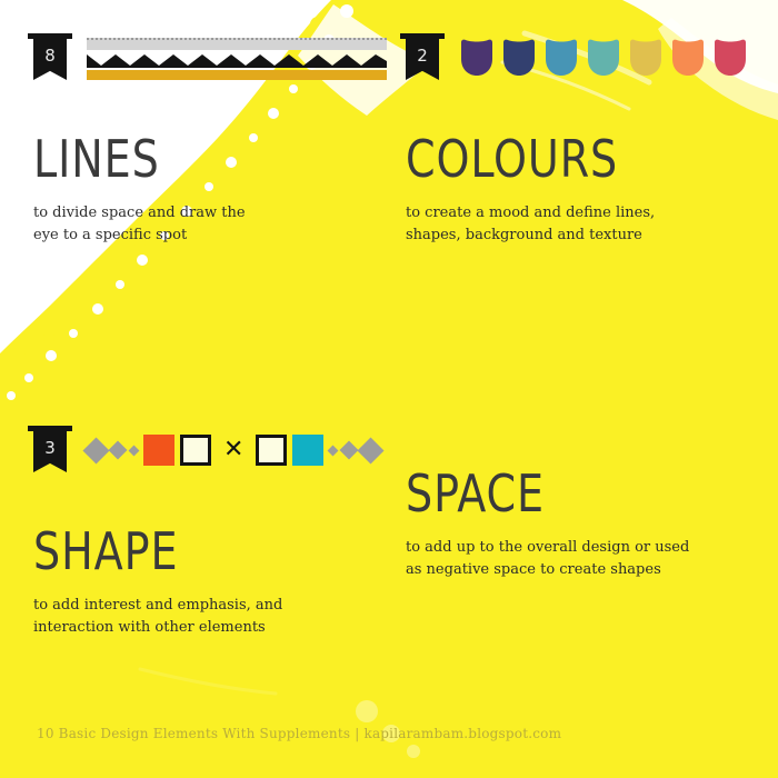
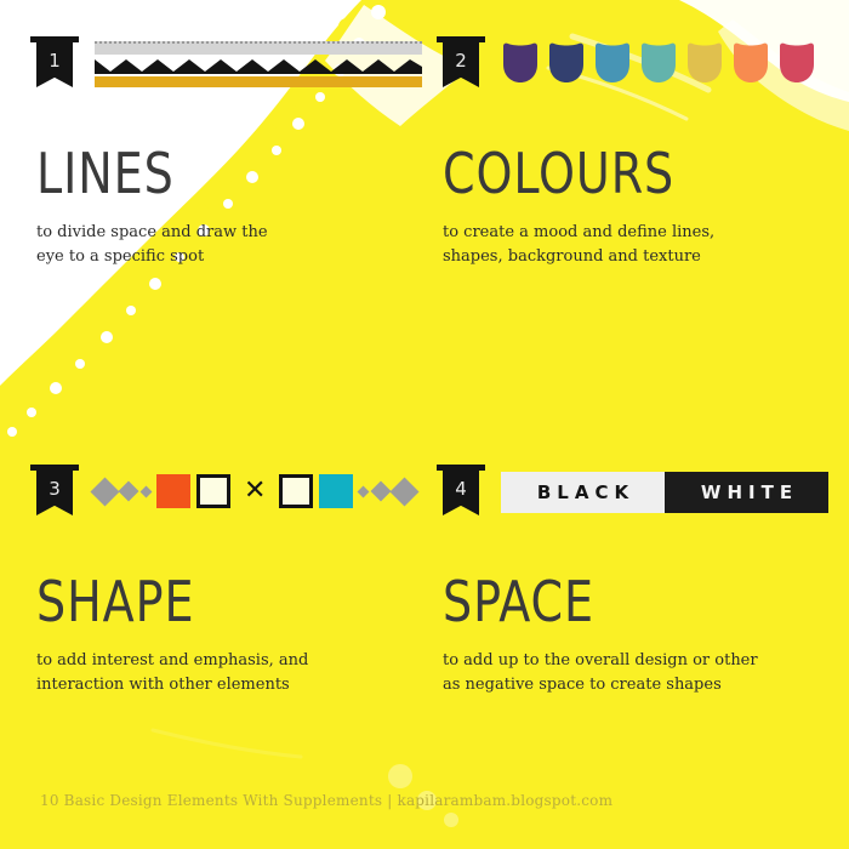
- 8
+ 1
  LINES
  to divide space and draw the
  eye to a specific spot
  2
  COLOURS
  to create a mood and define lines,
  shapes, background and texture
  3
  ✕
  SHAPE
  to add interest and emphasis, and
  interaction with other elements
+ 4
+ BLACK
+ WHITE
  SPACE
- to add up to the overall design or used
+ to add up to the overall design or other
  as negative space to create shapes
  10 Basic Design Elements With Supplements | kapilarambam.blogspot.com
